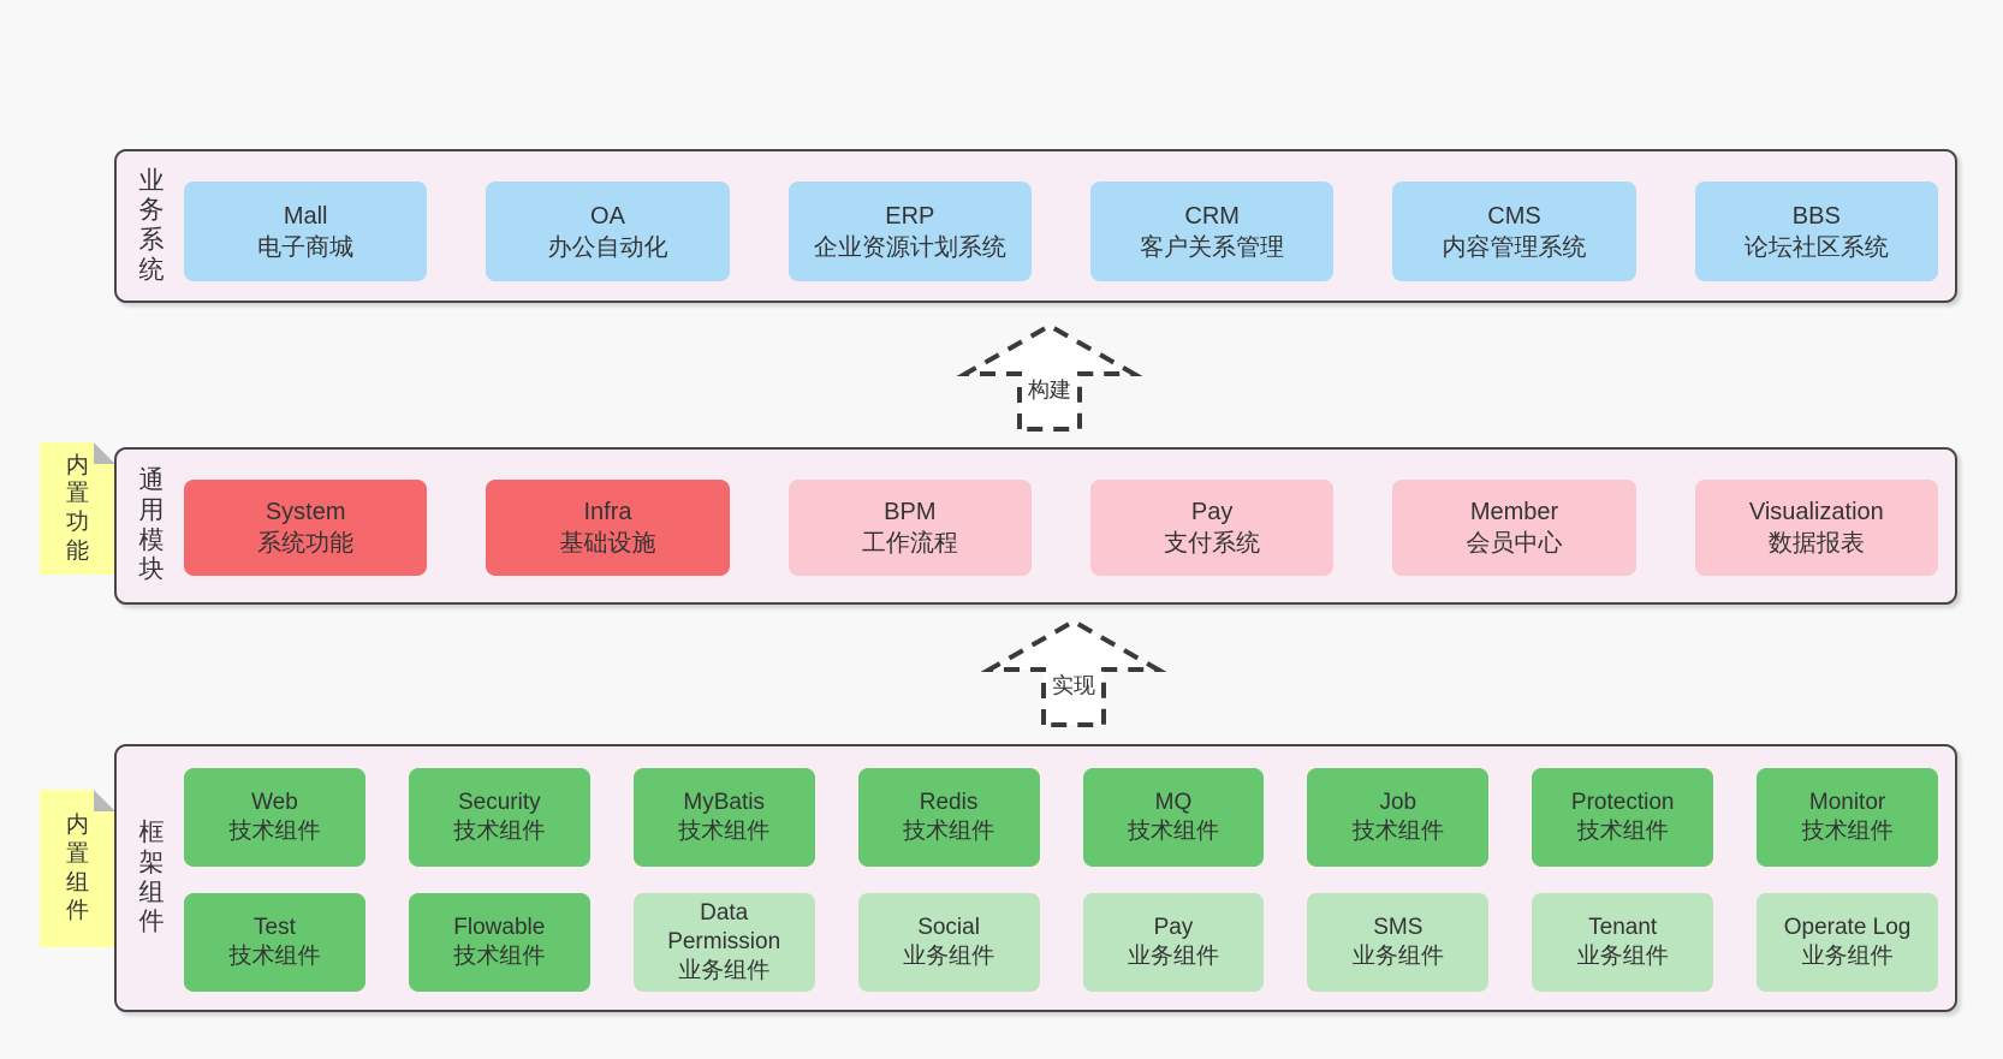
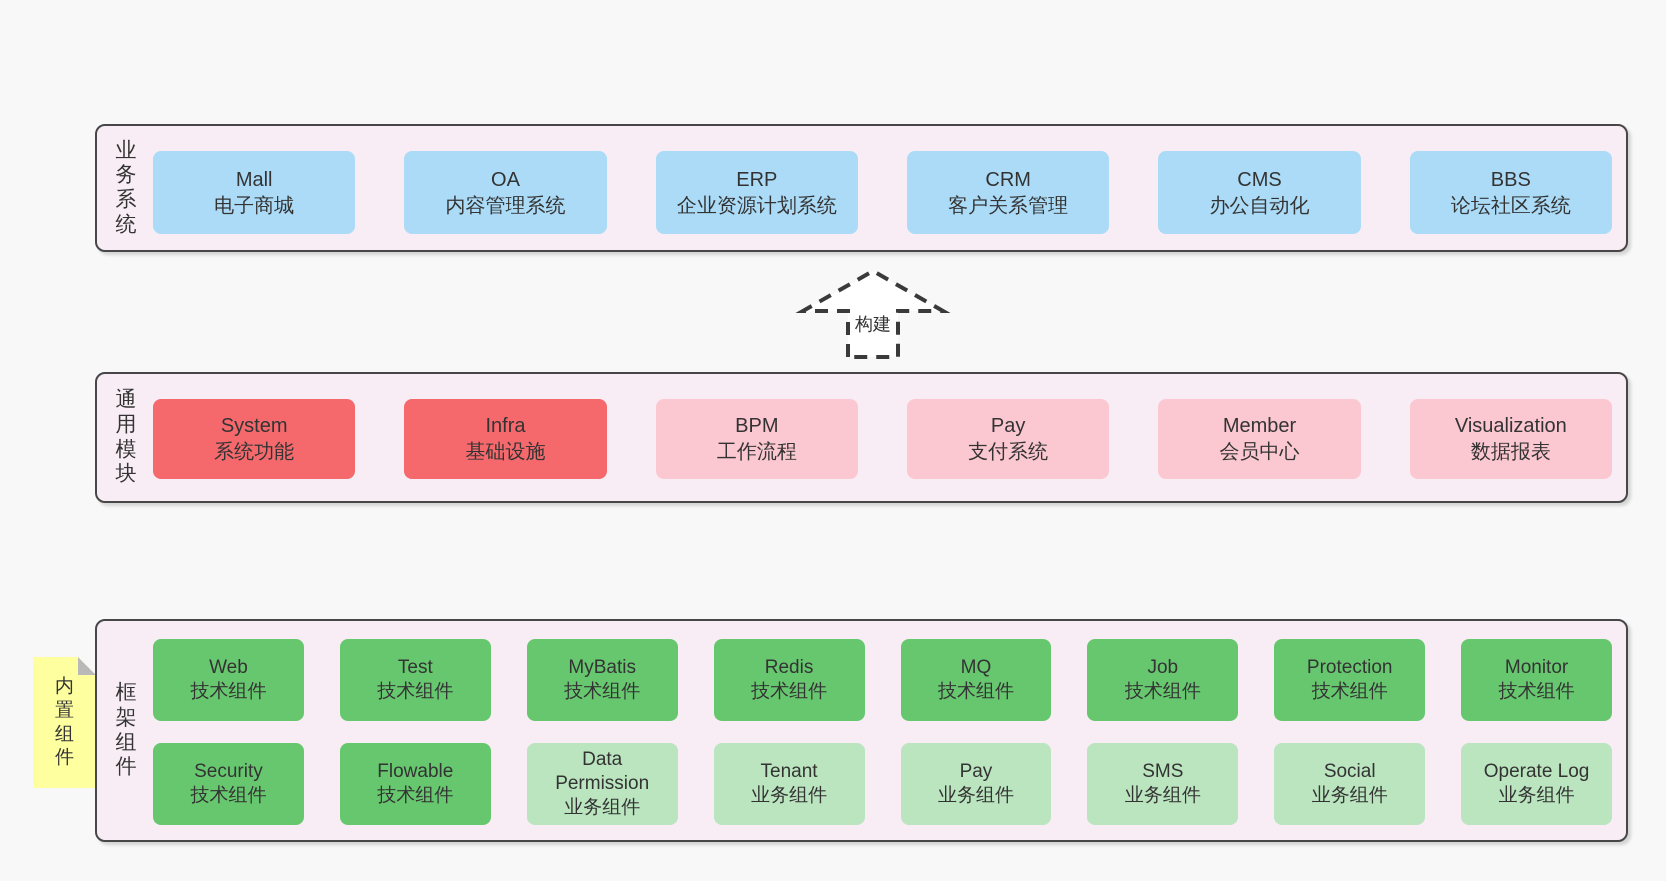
- 内置功能
  内置组件
  构建
- 实现
  业务系统
  Mall
  电子商城
  OA
- 办公自动化
+ 内容管理系统
  ERP
  企业资源计划系统
  CRM
  客户关系管理
  CMS
- 内容管理系统
+ 办公自动化
  BBS
  论坛社区系统
  通用模块
  System
  系统功能
  Infra
  基础设施
  BPM
  工作流程
  Pay
  支付系统
  Member
  会员中心
  Visualization
  数据报表
  框架组件
  Web
  技术组件
- Security
+ Test
  技术组件
  MyBatis
  技术组件
  Redis
  技术组件
  MQ
  技术组件
  Job
  技术组件
  Protection
  技术组件
  Monitor
  技术组件
- Test
+ Security
  技术组件
  Flowable
  技术组件
  Data Permission
  业务组件
- Social
+ Tenant
  业务组件
  Pay
  业务组件
  SMS
  业务组件
- Tenant
+ Social
  业务组件
  Operate Log
  业务组件
